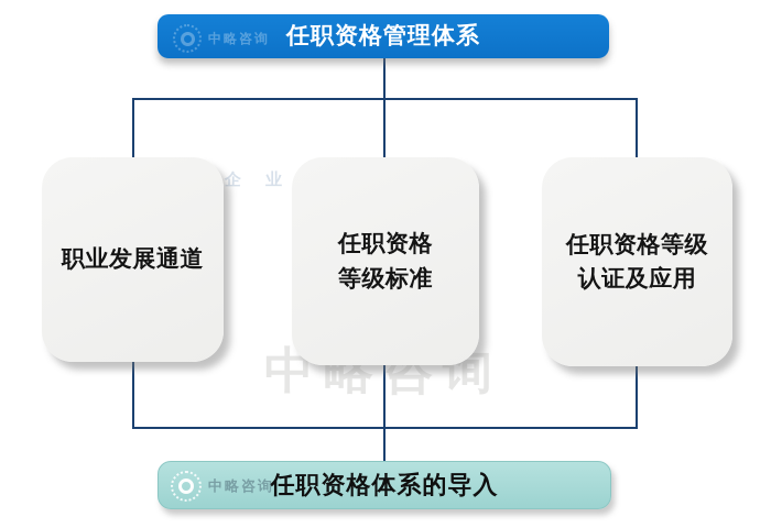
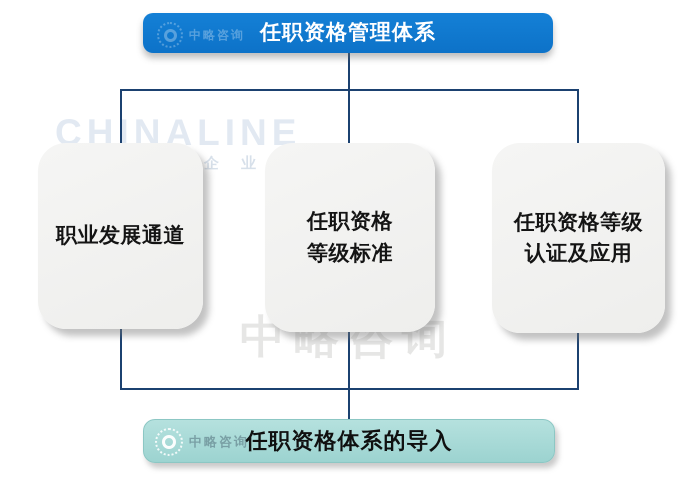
+ CHINALINE
  中略咨询
  任职资格管理体系
  中略咨询
  职业发展通道
  任职资格
  等级标准
  任职资格等级
  认证及应用
  任职资格体系的导入
  中略咨询
